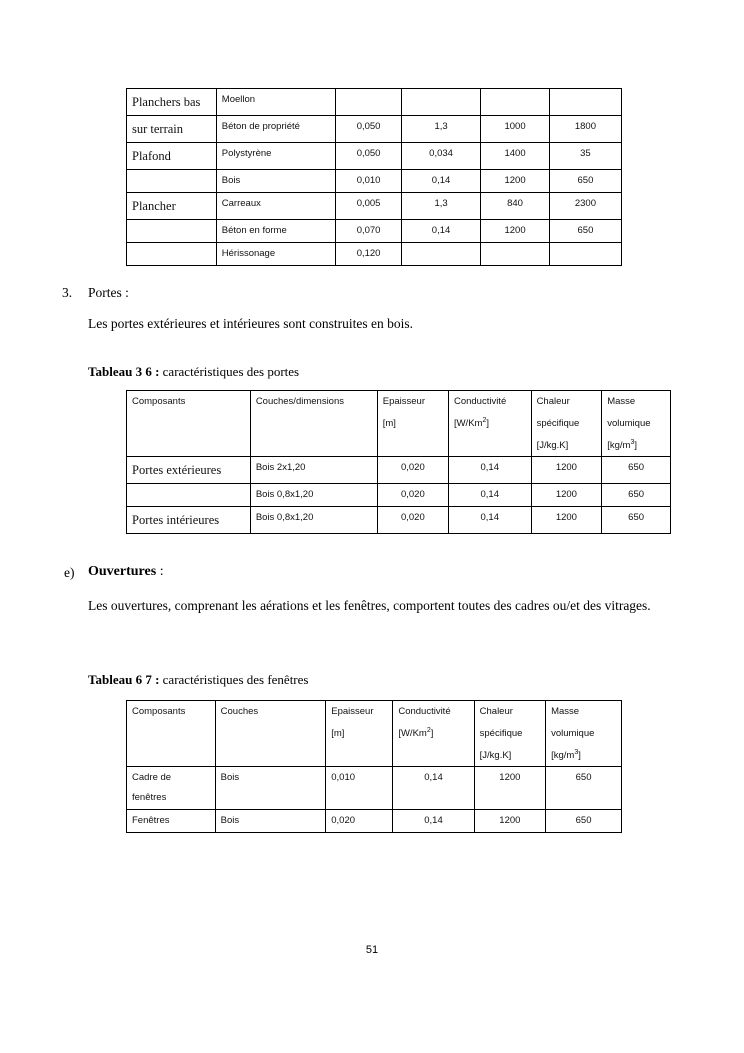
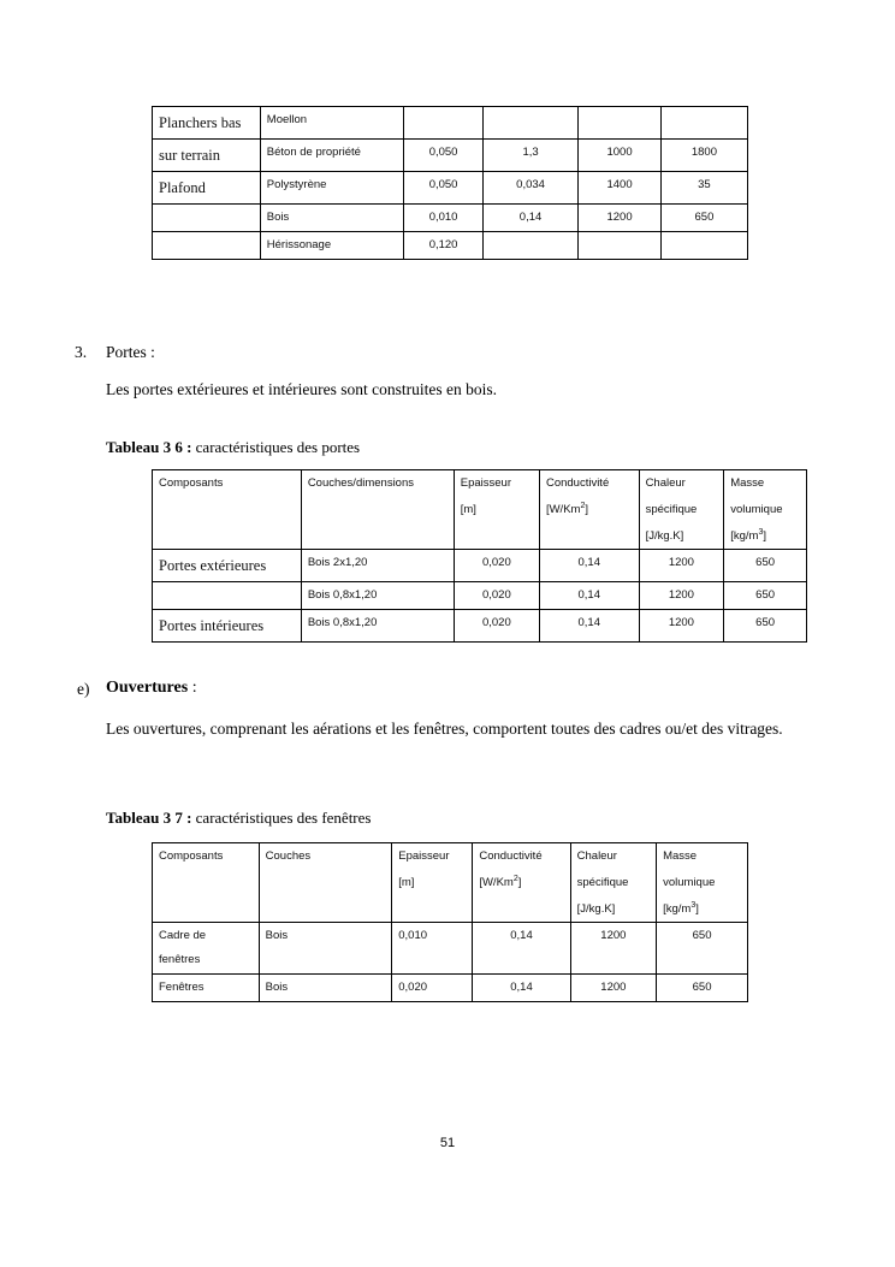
  Planchers bas	Moellon
  sur terrain	Béton de propriété	0,050	1,3	1000	1800
  Plafond	Polystyrène	0,050	0,034	1400	35
  	Bois	0,010	0,14	1200	650
- Plancher	Carreaux	0,005	1,3	840	2300
- 	Béton en forme	0,070	0,14	1200	650
  	Hérissonage	0,120
  3.
  Portes :
  Les portes extérieures et intérieures sont construites en bois.
  Tableau 3 6 : caractéristiques des portes
  Composants	Couches/dimensions	Epaisseur [m]	Conductivité [W/Km ]	Chaleur spécifique [J/kg.K]	Masse volumique [kg/m ]
  Portes extérieures	Bois 2x1,20	0,020	0,14	1200	650
  	Bois 0,8x1,20	0,020	0,14	1200	650
  Portes intérieures	Bois 0,8x1,20	0,020	0,14	1200	650
  e)
  Ouvertures :
  Les ouvertures, comprenant les aérations et les fenêtres, comportent toutes des cadres ou/et des vitrages.
- Tableau 6 7 : caractéristiques des fenêtres
+ Tableau 3 7 : caractéristiques des fenêtres
  Composants	Couches	Epaisseur [m]	Conductivité [W/Km ]	Chaleur spécifique [J/kg.K]	Masse volumique [kg/m ]
  Cadre de fenêtres	Bois	0,010	0,14	1200	650
  Fenêtres	Bois	0,020	0,14	1200	650
  51
